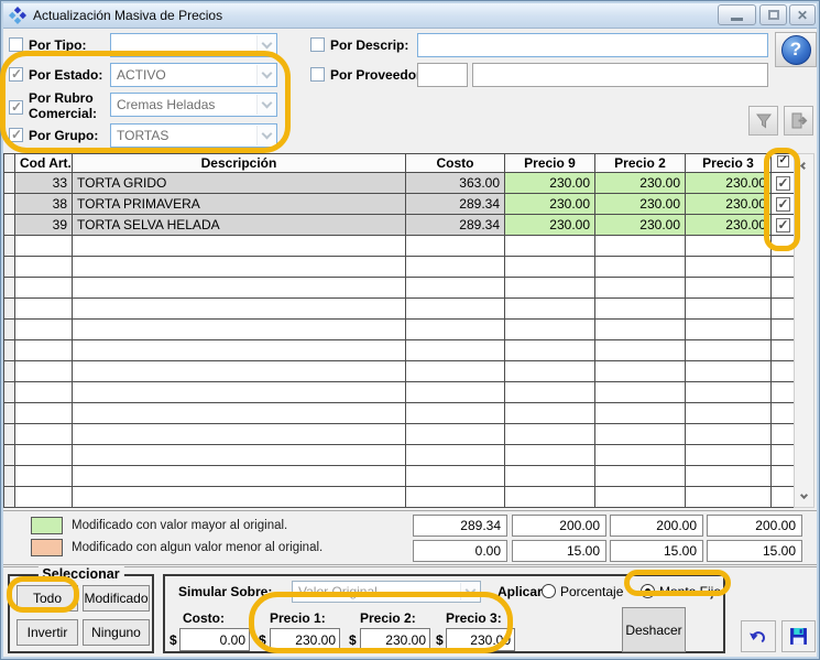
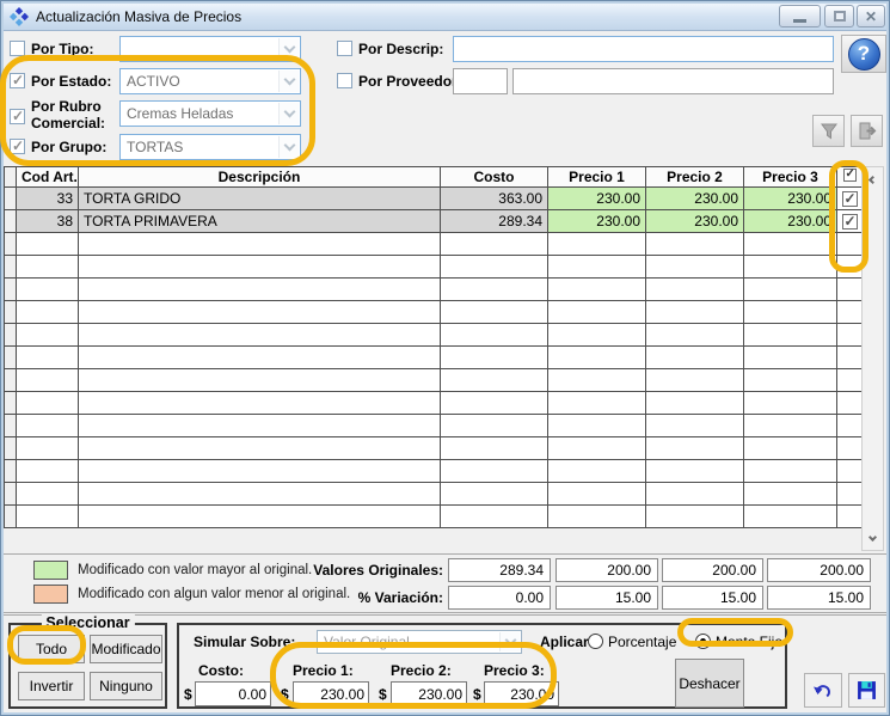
  Actualización Masiva de Precios
  ✕
  Por Tipo:
  Por Estado:
  ACTIVO
  Por Rubro
  Comercial:
  Cremas Heladas
  Por Grupo:
  TORTAS
  Por Descrip:
  Por Proveedo
  ?
- 	Cod Art.	Descripción	Costo	Precio 9	Precio 2	Precio 3
+ 	Cod Art.	Descripción	Costo	Precio 1	Precio 2	Precio 3
  	33	TORTA GRIDO	363.00	230.00	230.00	230.00
  	38	TORTA PRIMAVERA	289.34	230.00	230.00	230.00
- 	39	TORTA SELVA HELADA	289.34	230.00	230.00	230.00
  Modificado con valor mayor al original.
  Modificado con algun valor menor al original.
+ Valores Originales:
+ % Variación:
  289.34
  200.00
  200.00
  200.00
  0.00
  15.00
  15.00
  15.00
  Seleccionar
  Todo
  Modificado
  Invertir
  Ninguno
  Simular Sobre:
  Valor Original
  Aplicar
  Porcentaje
  Monto Fijo
  Costo:
  Precio 1:
  Precio 2:
  Precio 3:
  $
  0.00
  $
  230.00
  $
  230.00
  $
  230.00
  Deshacer
